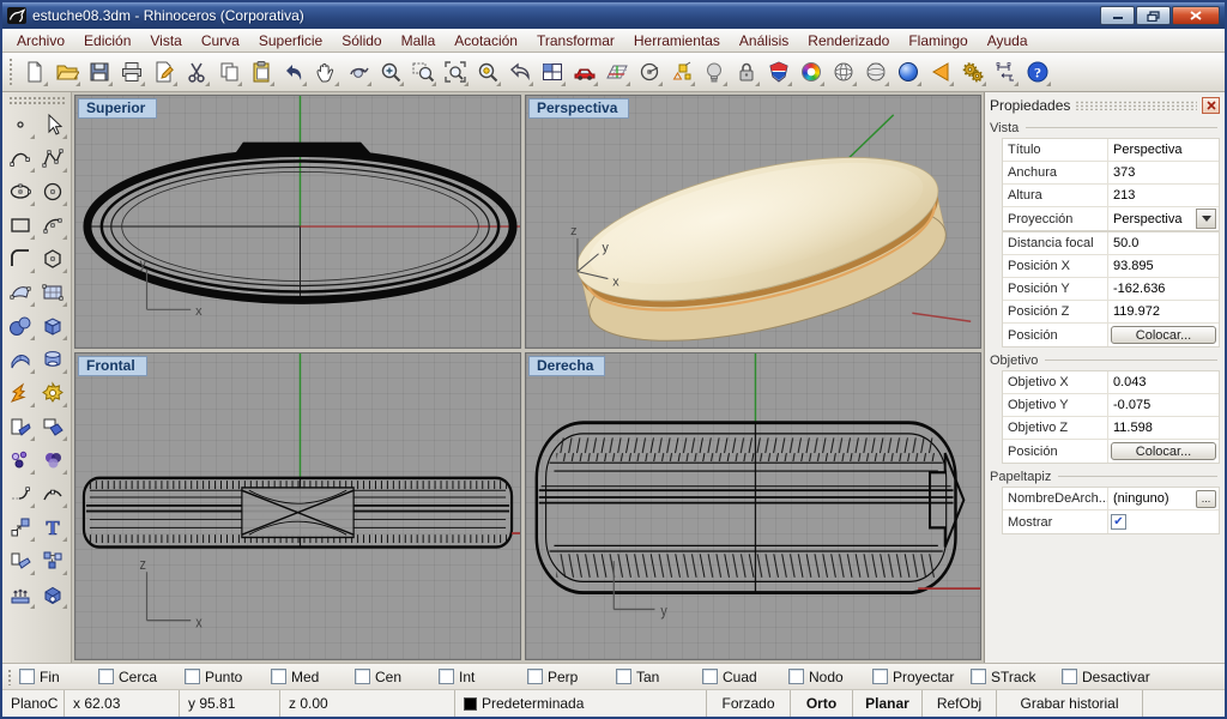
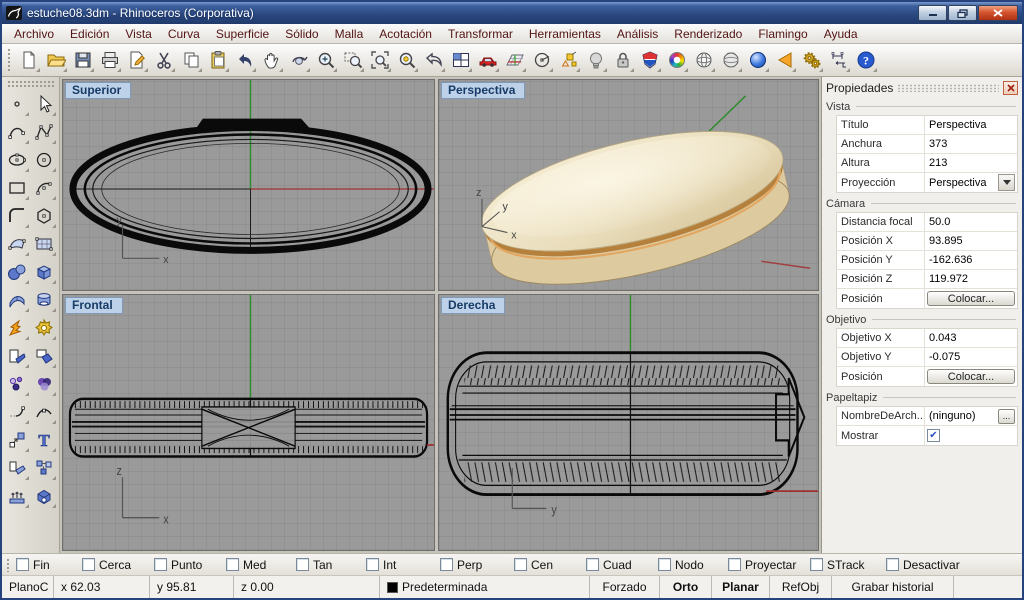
  estuche08.3dm - Rhinoceros (Corporativa)
  Archivo
  Edición
  Vista
  Curva
  Superficie
  Sólido
  Malla
  Acotación
  Transformar
  Herramientas
  Análisis
  Renderizado
  Flamingo
  Ayuda
  ?
  T
  y
  x
  Superior
  z
  y
  x
  Perspectiva
  z
  x
  Frontal
  y
  Derecha
  Propiedades
  Vista
  Título
  Perspectiva
  Anchura
  373
  Altura
  213
  Proyección
  Perspectiva
+ Cámara
  Distancia focal
  50.0
  Posición X
  93.895
  Posición Y
  -162.636
  Posición Z
  119.972
  Posición
  Colocar...
  Objetivo
  Objetivo X
  0.043
  Objetivo Y
  -0.075
- Objetivo Z
- 11.598
  Posición
  Colocar...
  Papeltapiz
  NombreDeArch...
  (ninguno)
  ...
  Mostrar
  Fin
  Cerca
  Punto
  Med
- Cen
+ Tan
  Int
  Perp
- Tan
+ Cen
  Cuad
  Nodo
  Proyectar
  STrack
  Desactivar
  PlanoC
  x 62.03
  y 95.81
  z 0.00
  Predeterminada
  Forzado
  Orto
  Planar
  RefObj
  Grabar historial
